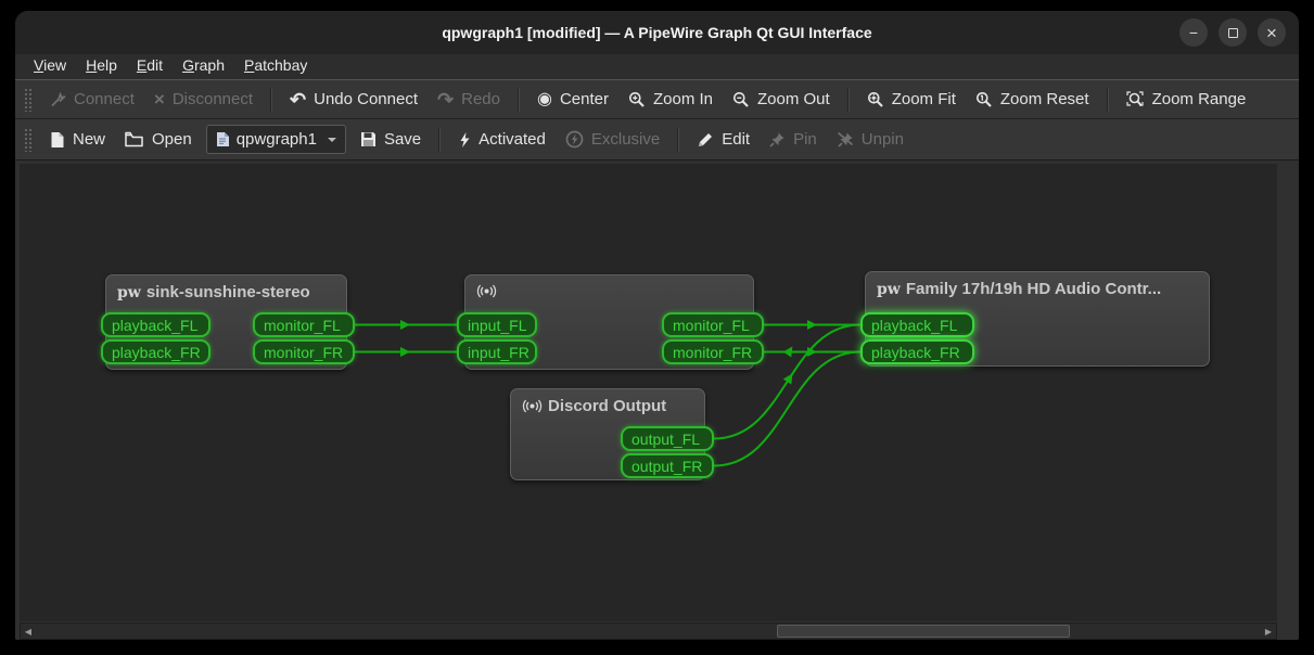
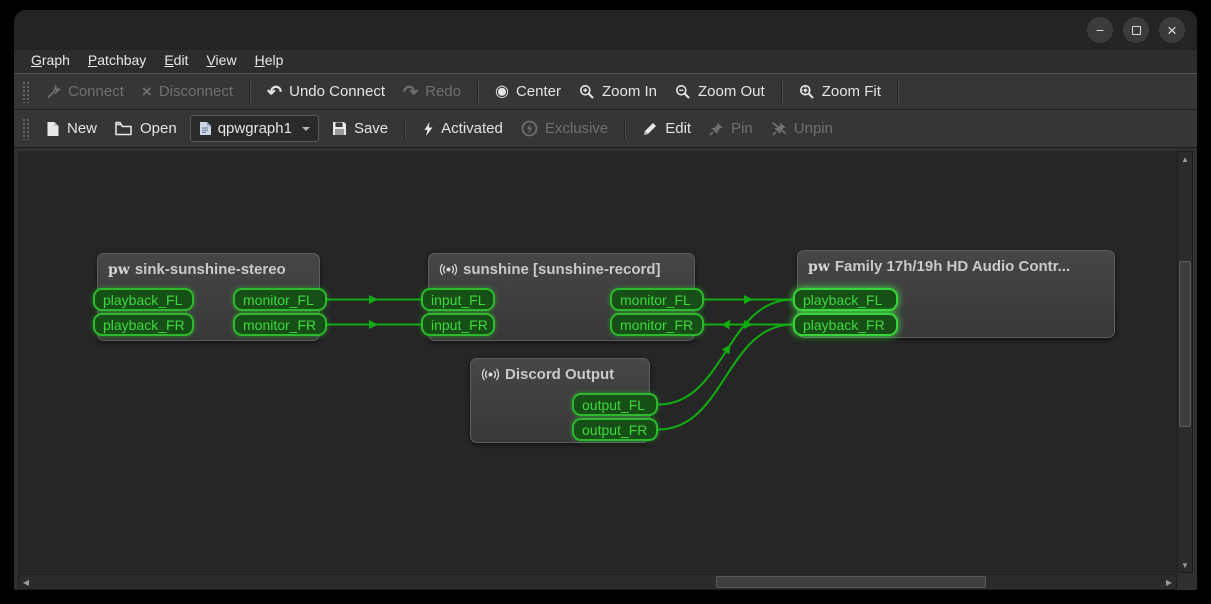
- qpwgraph1 [modified] — A PipeWire Graph Qt GUI Interface
  −
  ×
- View
+ Graph
- Help
+ Patchbay
  Edit
- Graph
+ View
- Patchbay
+ Help
  Connect
  ×
  Disconnect
  ↶
  Undo Connect
  ↷
  Redo
  ◉
  Center
  Zoom In
  Zoom Out
  Zoom Fit
- Zoom Reset
- Zoom Range
  New
  Open
  qpwgraph1
  Save
  Activated
  Exclusive
  Edit
  Pin
  Unpin
  pw
  sink-sunshine-stereo
+ sunshine [sunshine-record]
  pw
  Family 17h/19h HD Audio Contr...
  Discord Output
  playback_FL
  playback_FR
  monitor_FL
  monitor_FR
  input_FL
  input_FR
  monitor_FL
  monitor_FR
  playback_FL
  playback_FR
  output_FL
  output_FR
+ ▲
+ ▼
  ◀
  ▶
